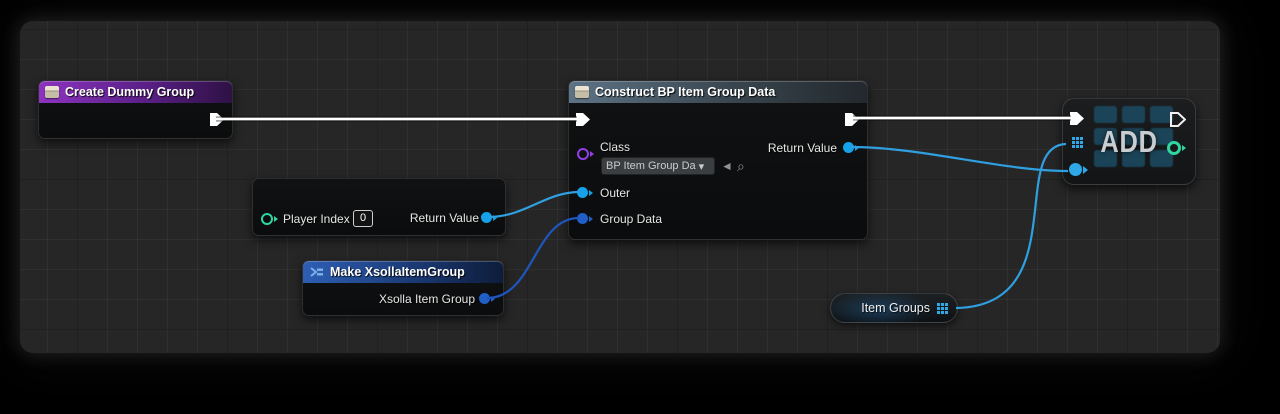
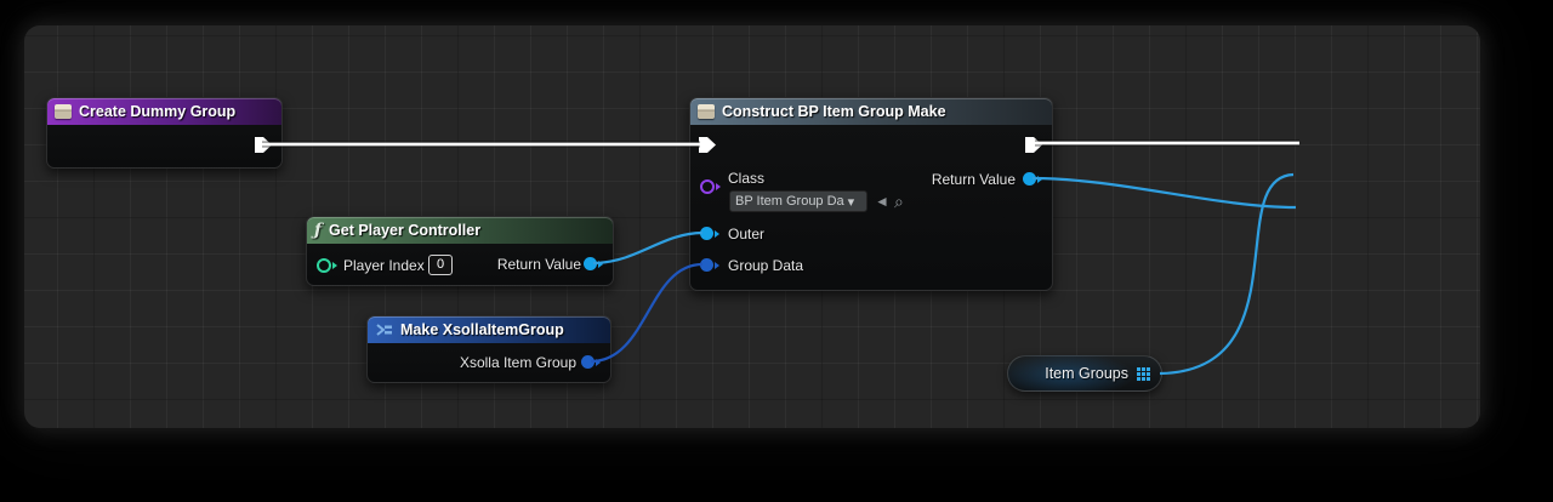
  Create Dummy Group
+ ƒ
+ Get Player Controller
  Player Index
  0
  Return Value
  Make XsollaItemGroup
  Xsolla Item Group
- Construct BP Item Group Data
+ Construct BP Item Group Make
  Class
  BP Item Group Da
  ▾
  ◄
  ⌕
  Outer
  Group Data
  Return Value
- ADD
  Item Groups
